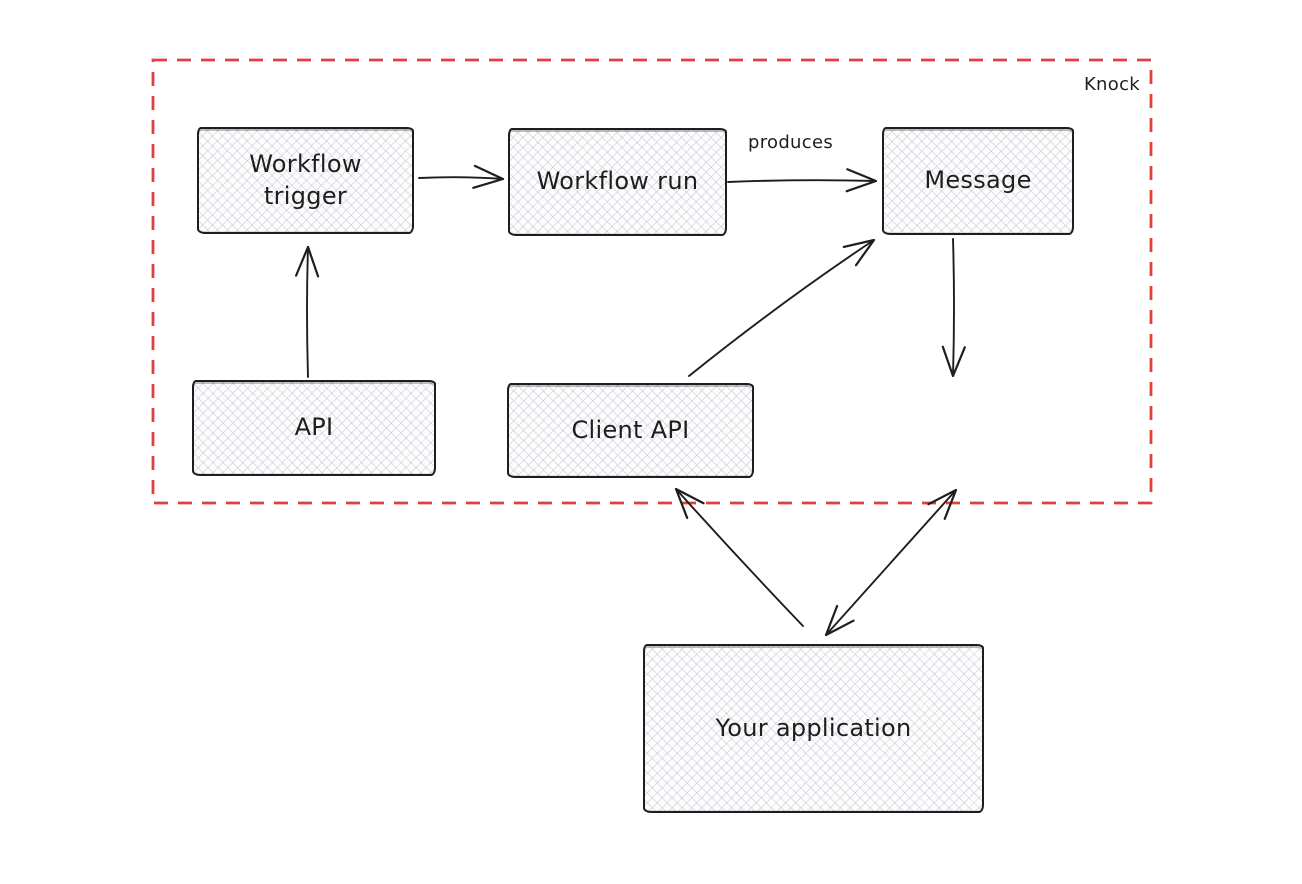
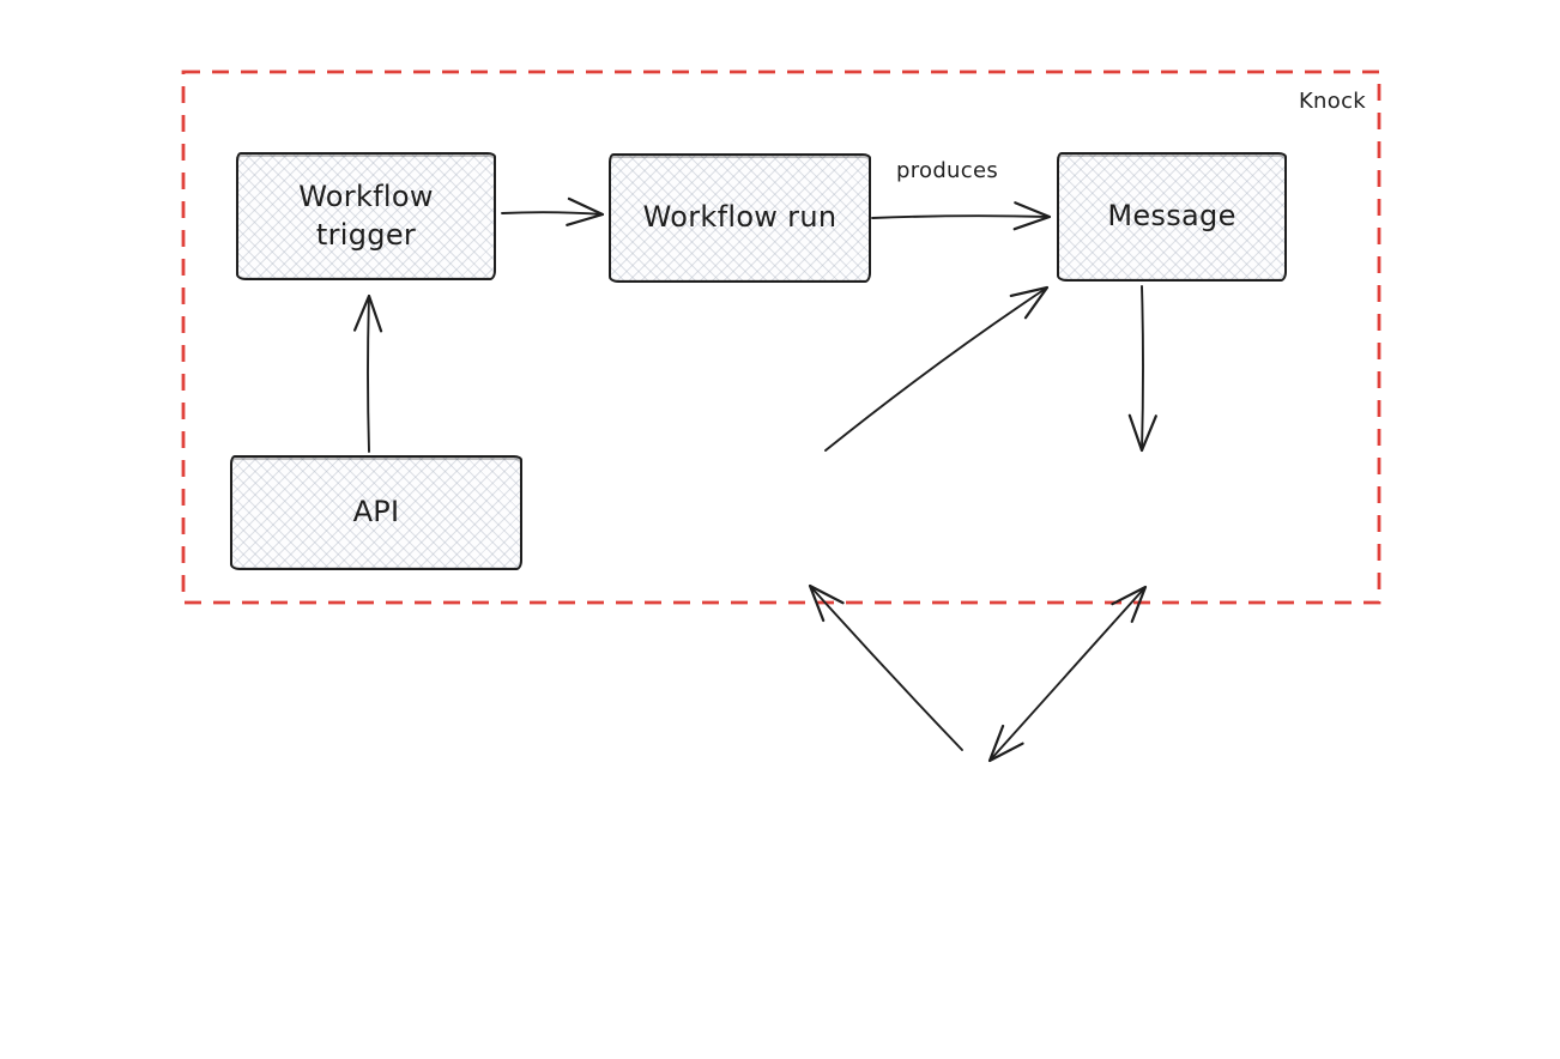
  Workflow trigger
  Workflow run
  Message
  API
- Client API
- Your application
  Knock
  produces
